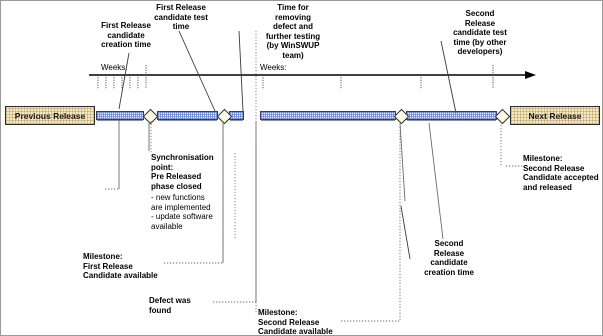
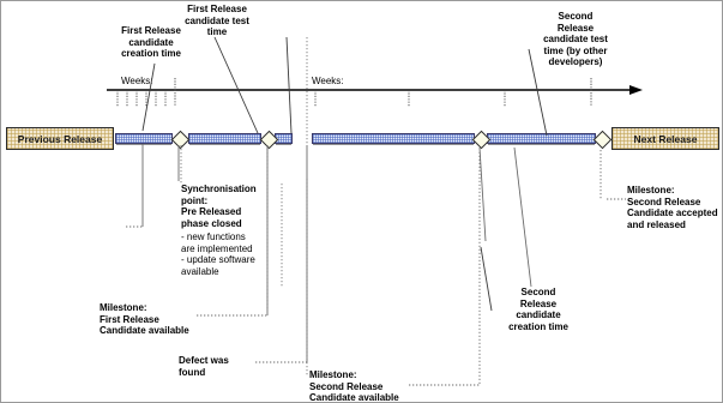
  First Release
  candidate
  creation time
  First Release
  candidate test
  time
- Time for
- removing
- defect and
- further testing
- (by WinSWUP
- team)
  Second
  Release
  candidate test
  time (by other
  developers)
  Weeks
  Weeks:
  Previous Release
  Next Release
  Synchronisation
  point:
  Pre Released
  phase closed
  - new functions
  are implemented
  - update software
  available
  Milestone:
  First Release
  Candidate available
  Defect was
  found
  Milestone:
  Second Release
  Candidate available
  Second
  Release
  candidate
  creation time
  Milestone:
  Second Release
  Candidate accepted
  and released
